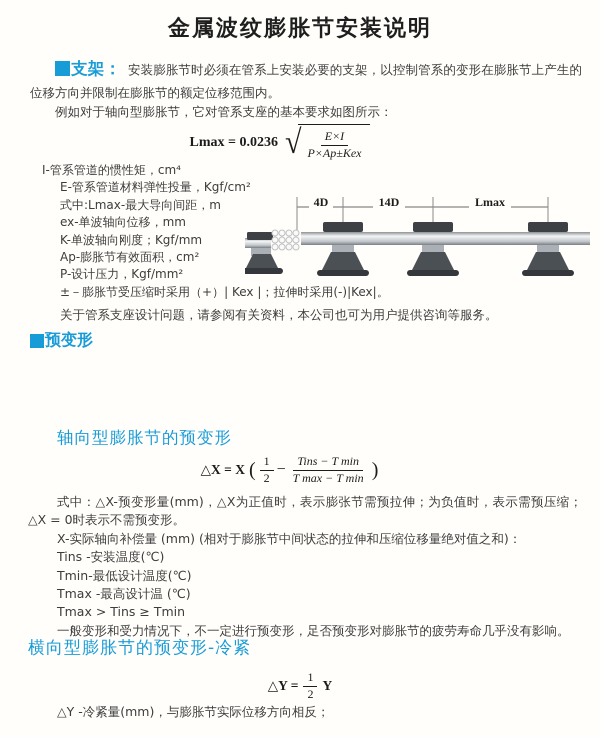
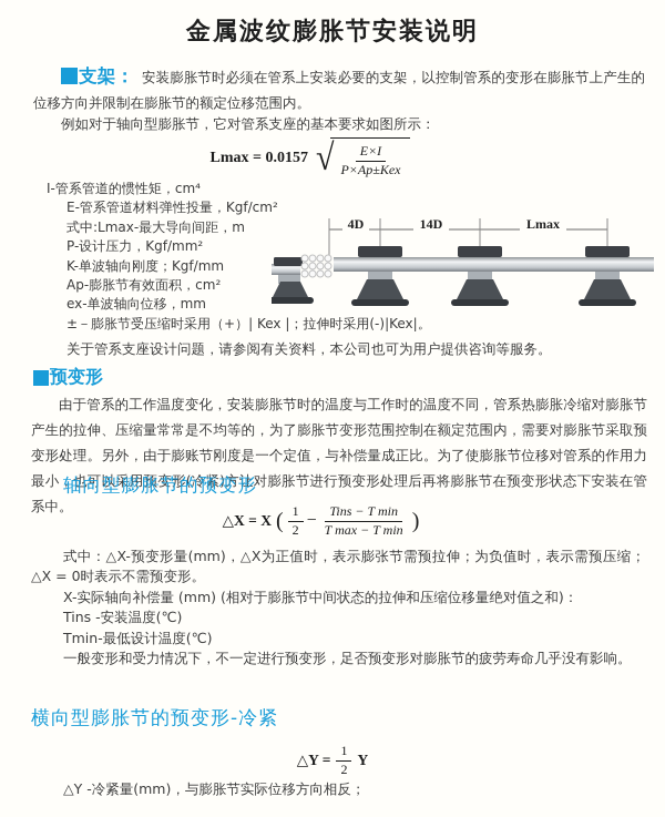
  金属波纹膨胀节安装说明
  支架： 安装膨胀节时必须在管系上安装必要的支架，以控制管系的变形在膨胀节上产生的位移方向并限制在膨胀节的额定位移范围内。
  例如对于轴向型膨胀节，它对管系支座的基本要求如图所示：
- Lmax = 0.0236
+ Lmax = 0.0157
  √
  E×I
  P×Ap±Kex
  I-管系管道的惯性矩，cm⁴
  E-管系管道材料弹性投量，Kgf/cm²
  式中:Lmax-最大导向间距，m
- ex-单波轴向位移，mm
+ P-设计压力，Kgf/mm²
  K-单波轴向刚度；Kgf/mm
  Ap-膨胀节有效面积，cm²
- P-设计压力，Kgf/mm²
+ ex-单波轴向位移，mm
  ±－膨胀节受压缩时采用（+）| Kex |；拉伸时采用(-)|Kex|。
  关于管系支座设计问题，请参阅有关资料，本公司也可为用户提供咨询等服务。
  4D
  14D
  Lmax
  预变形
+ 由于管系的工作温度变化，安装膨胀节时的温度与工作时的温度不同，管系热膨胀冷缩对膨胀节产生的拉伸、压缩量常常是不均等的，为了膨胀节变形范围控制在额定范围内，需要对膨胀节采取预变形处理。另外，由于膨账节刚度是一个定值，与补偿量成正比。为了使膨胀节位移对管系的作用力最小，也可以采用预变形(冷紧)方让对膨胀节进行预变形处理后再将膨胀节在预变形状态下安装在管系中。
  轴向型膨胀节的预变形
  △X = X
  (
  1
  2
  −
  Tins − T min
  T max − T min
  )
  式中：△X-预变形量(mm)，△X为正值时，表示膨张节需预拉伸；为负值时，表示需预压缩；△X = 0时表示不需预变形。
  X-实际轴向补偿量 (mm) (相对于膨胀节中间状态的拉伸和压缩位移量绝对值之和)：
  Tins -安装温度(℃)
  Tmin-最低设计温度(℃)
- Tmax -最高设计温 (℃)
- Tmax > Tins ≥ Tmin
  一般变形和受力情况下，不一定进行预变形，足否预变形对膨胀节的疲劳寿命几乎没有影响。
  横向型膨胀节的预变形-冷紧
  △Y =
  1
  2
  Y
  △Y -冷紧量(mm)，与膨胀节实际位移方向相反；
